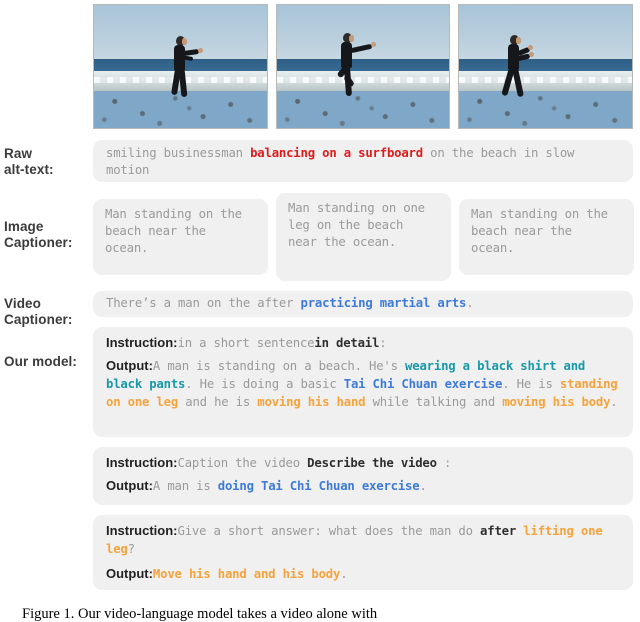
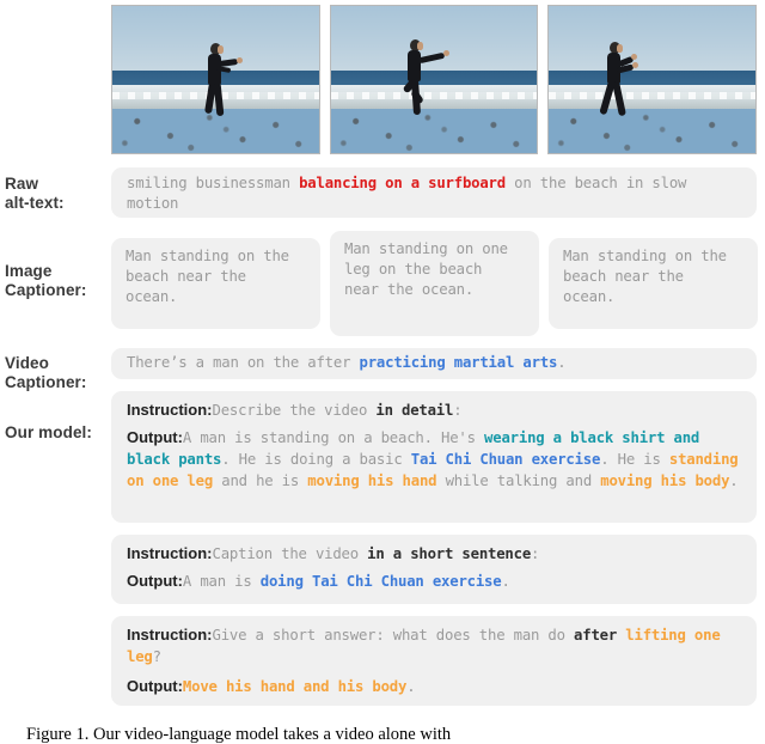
  Raw
  alt-text:
  smiling businessman balancing on a surfboard on the beach in slow motion
  Image
  Captioner:
  Man standing on the beach near the ocean.
  Man standing on one leg on the beach near the ocean.
  Man standing on the beach near the ocean.
  Video
  Captioner:
  There’s a man on the after practicing martial arts.
  Our model:
- Instruction:in a short sentencein detail:
+ Instruction:Describe the video in detail:
  Output:A man is standing on a beach. He's wearing a black shirt and black pants. He is doing a basic Tai Chi Chuan exercise. He is standing on one leg and he is moving his hand while talking and moving his body.
- Instruction:Caption the video Describe the video :
+ Instruction:Caption the video in a short sentence:
  Output:A man is doing Tai Chi Chuan exercise.
  Instruction:Give a short answer: what does the man do after lifting one leg?
  Output:Move his hand and his body.
  Figure 1. Our video-language model takes a video alone with
